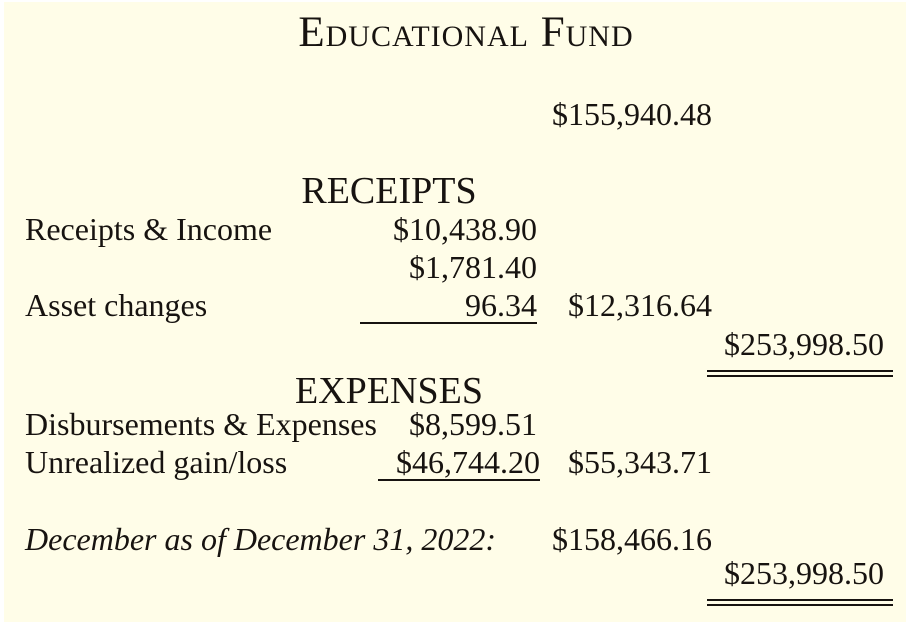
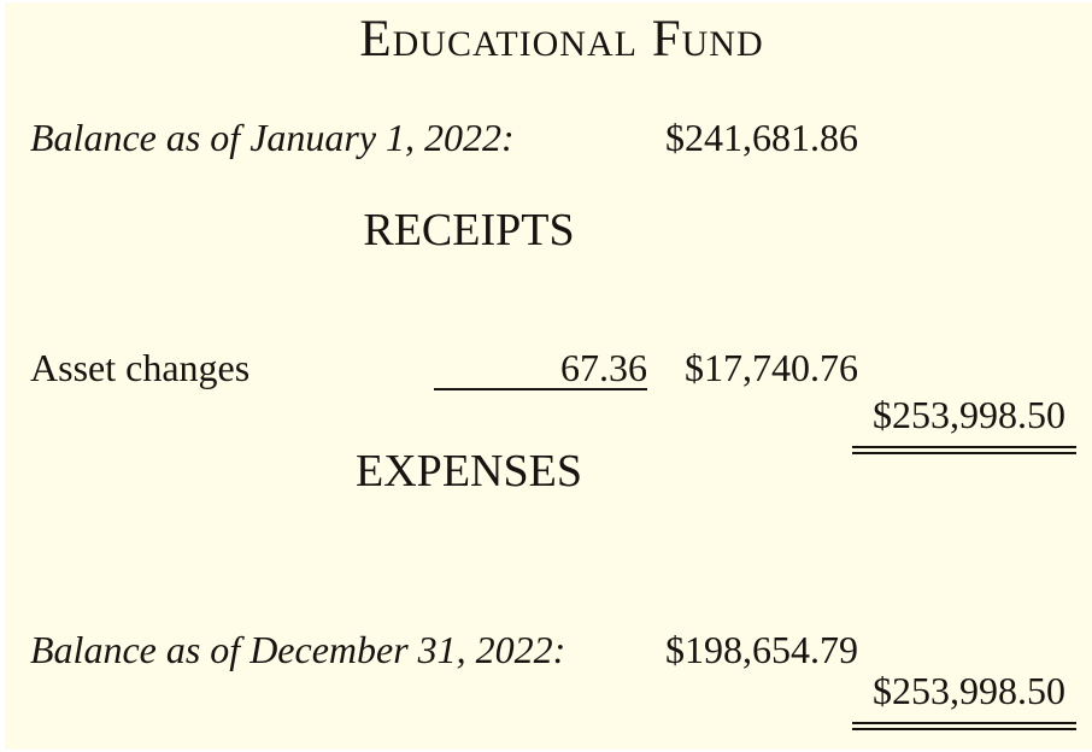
  Educational Fund
+ Balance as of January 1, 2022:
- $155,940.48
+ $241,681.86
  RECEIPTS
- Receipts & Income
- $10,438.90
- $1,781.40
  Asset changes
- 96.34
+ 67.36
- $12,316.64
+ $17,740.76
  $253,998.50
  EXPENSES
- Disbursements & Expenses
- $8,599.51
- Unrealized gain/loss
- $46,744.20
- $55,343.71
- December as of December 31, 2022:
+ Balance as of December 31, 2022:
- $158,466.16
+ $198,654.79
  $253,998.50
